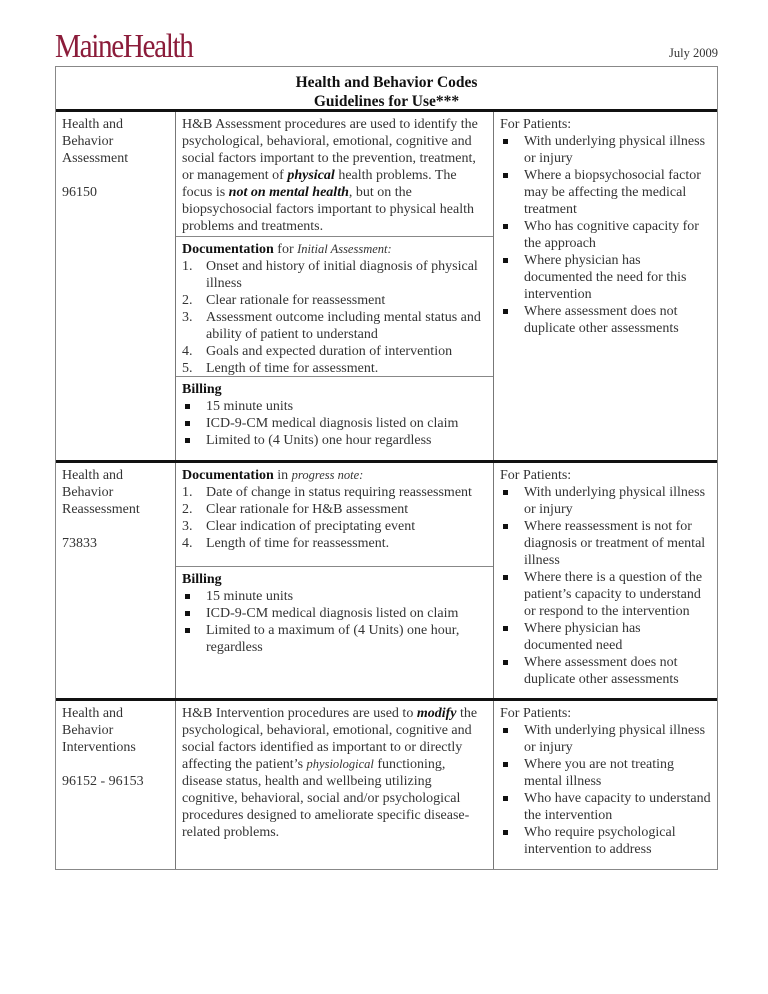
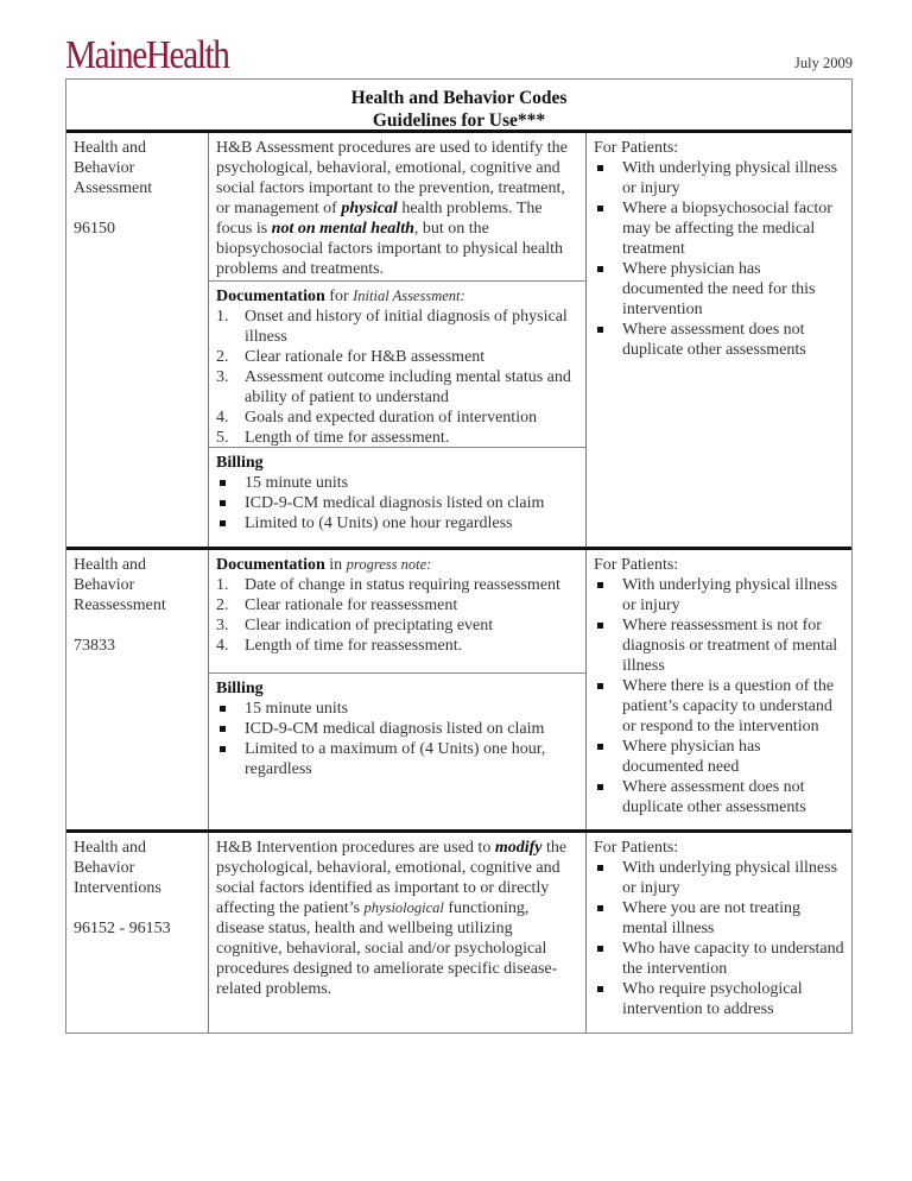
  MaineHealth
  July 2009
  Health and Behavior Codes
  Guidelines for Use***
  Health and
  Behavior
  Assessment
  96150
  H&B Assessment procedures are used to identify the psychological, behavioral, emotional, cognitive and social factors important to the prevention, treatment, or management of physical health problems. The focus is not on mental health, but on the biopsychosocial factors important to physical health problems and treatments.
  Documentation for Initial Assessment:
  1.
  Onset and history of initial diagnosis of physical illness
  2.
- Clear rationale for reassessment
+ Clear rationale for H&B assessment
  3.
  Assessment outcome including mental status and ability of patient to understand
  4.
  Goals and expected duration of intervention
  5.
  Length of time for assessment.
  Billing
  15 minute units
  ICD-9-CM medical diagnosis listed on claim
  Limited to (4 Units) one hour regardless
  For Patients:
  With underlying physical illness or injury
  Where a biopsychosocial factor may be affecting the medical treatment
- Who has cognitive capacity for the approach
  Where physician has documented the need for this intervention
  Where assessment does not duplicate other assessments
  Health and
  Behavior
  Reassessment
  73833
  Documentation in progress note:
  1.
  Date of change in status requiring reassessment
  2.
- Clear rationale for H&B assessment
+ Clear rationale for reassessment
  3.
  Clear indication of preciptating event
  4.
  Length of time for reassessment.
  Billing
  15 minute units
  ICD-9-CM medical diagnosis listed on claim
  Limited to a maximum of (4 Units) one hour, regardless
  For Patients:
  With underlying physical illness or injury
  Where reassessment is not for diagnosis or treatment of mental illness
  Where there is a question of the patient’s capacity to understand or respond to the intervention
  Where physician has documented need
  Where assessment does not duplicate other assessments
  Health and
  Behavior
  Interventions
  96152 - 96153
  H&B Intervention procedures are used to modify the psychological, behavioral, emotional, cognitive and social factors identified as important to or directly affecting the patient’s physiological functioning, disease status, health and wellbeing utilizing cognitive, behavioral, social and/or psychological procedures designed to ameliorate specific disease-related problems.
  For Patients:
  With underlying physical illness or injury
  Where you are not treating mental illness
  Who have capacity to understand the intervention
  Who require psychological intervention to address
